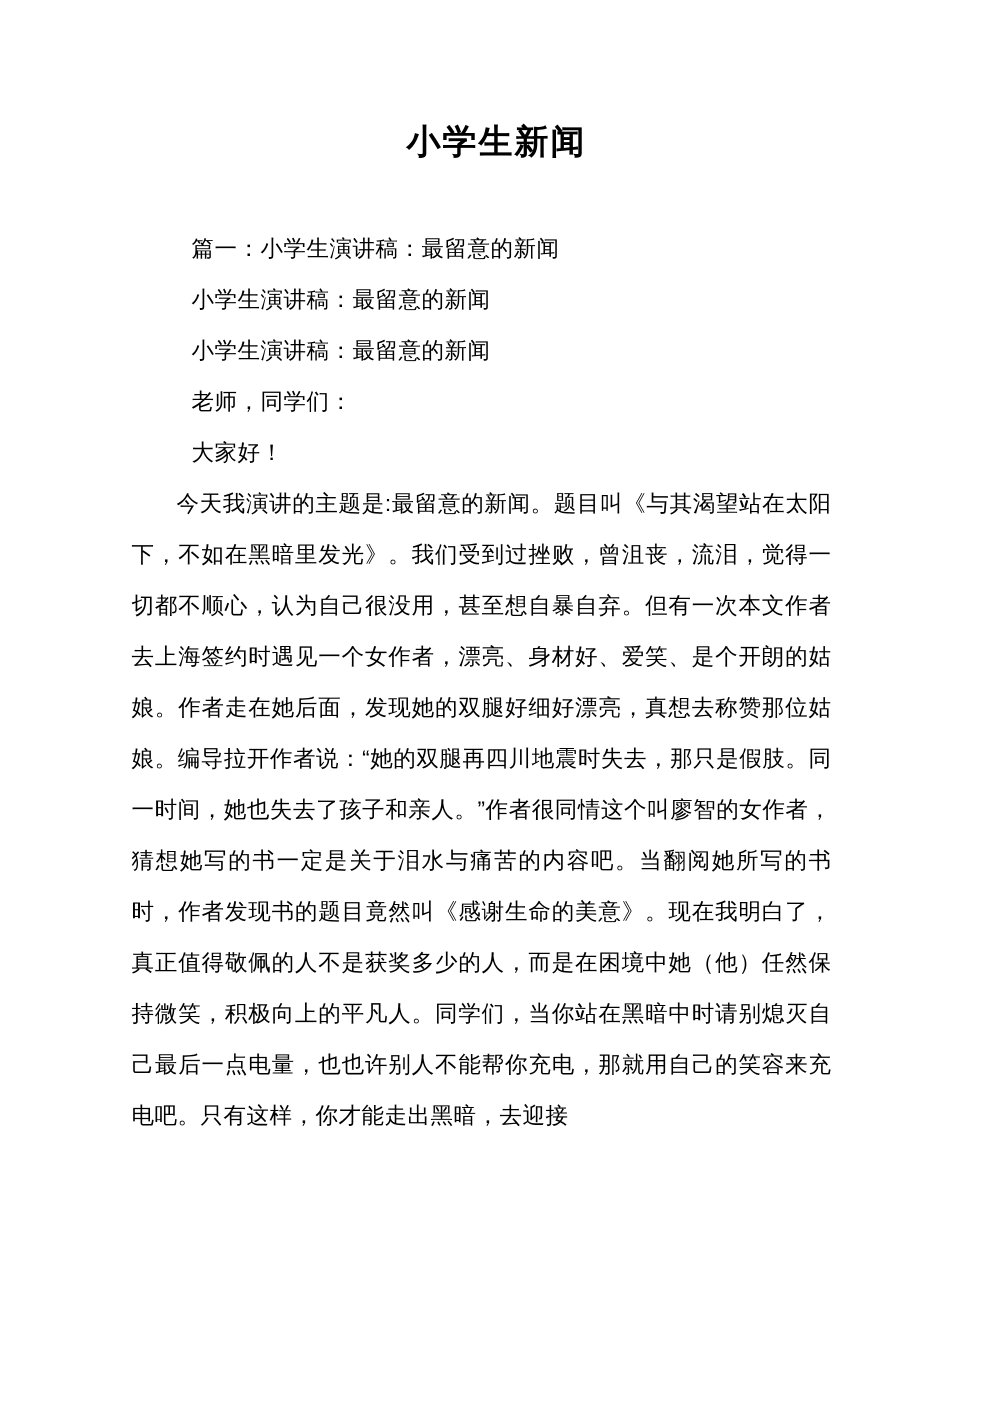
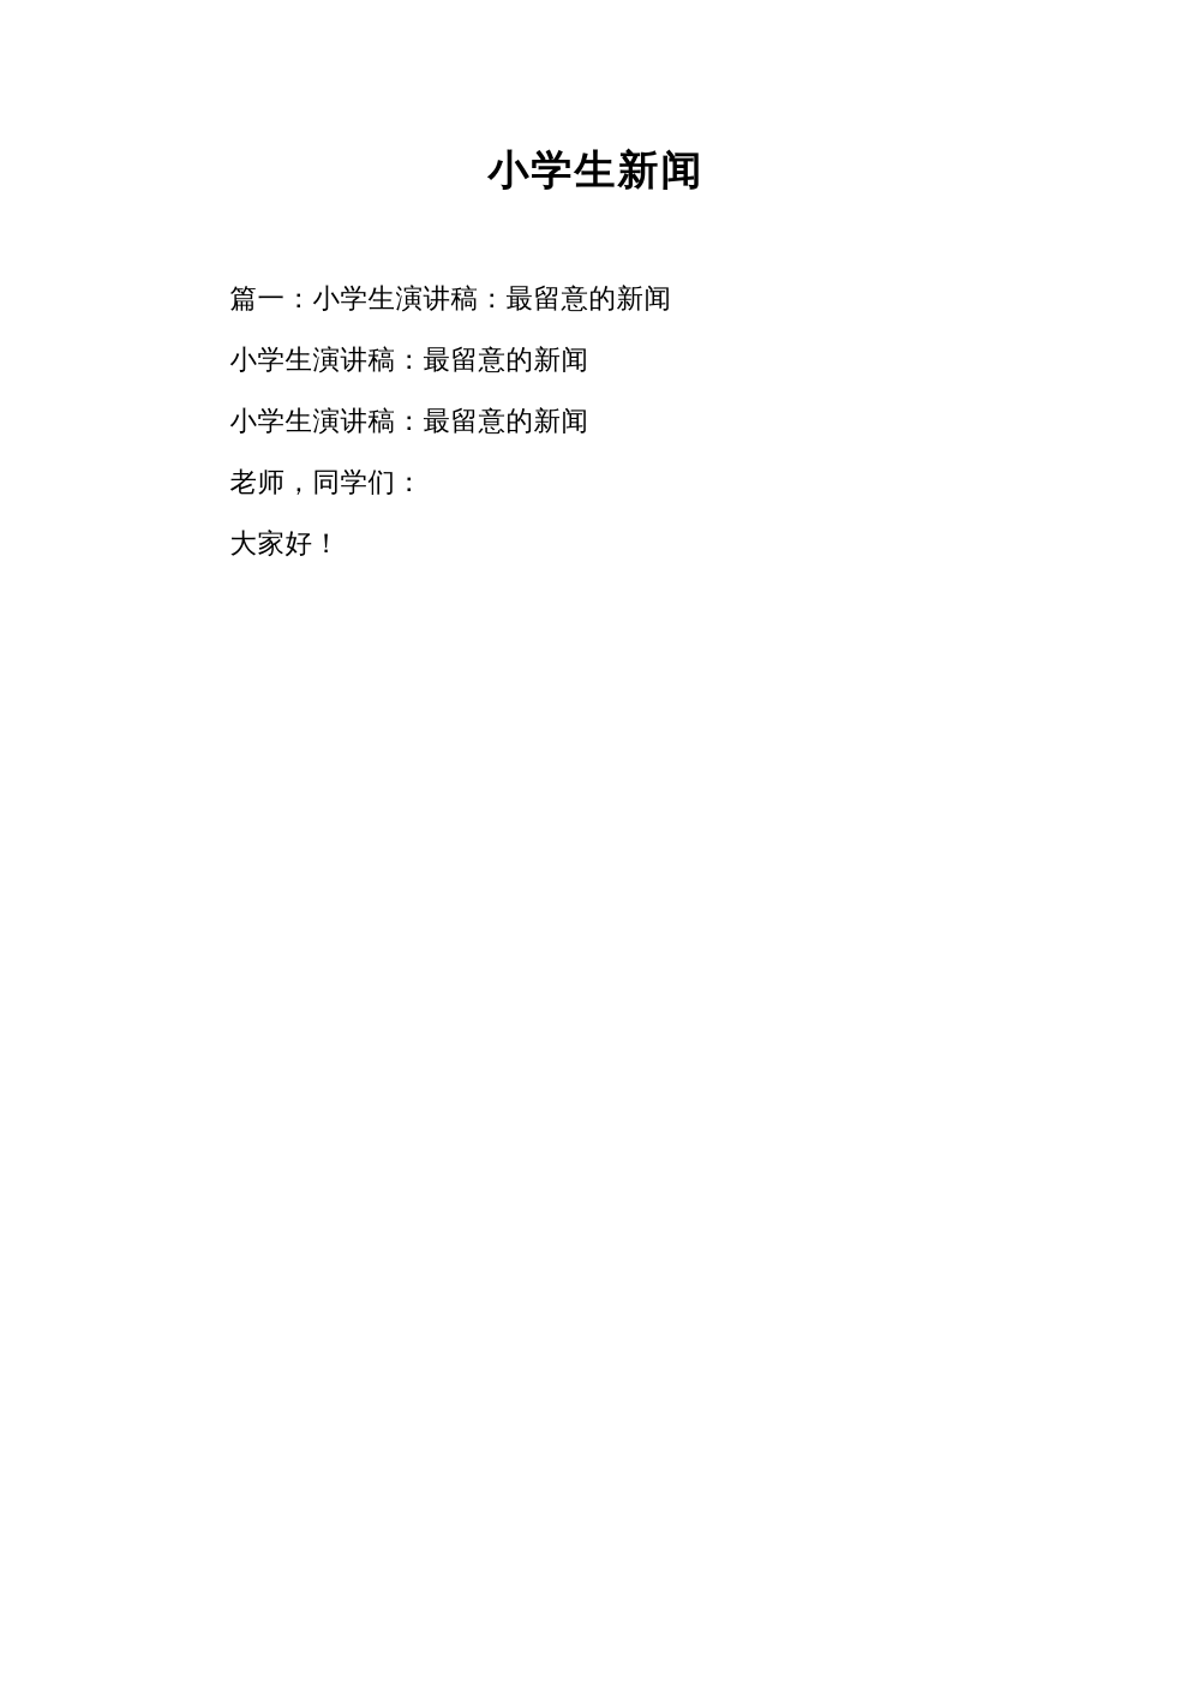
  小学生新闻
  篇一：小学生演讲稿：最留意的新闻
  小学生演讲稿：最留意的新闻
  小学生演讲稿：最留意的新闻
  老师，同学们：
  大家好！
- 今天我演讲的主题是:最留意的新闻。题目叫《与其渴望站在太阳下，不如在黑暗里发光》。我们受到过挫败，曾沮丧，流泪，觉得一切都不顺心，认为自己很没用，甚至想自暴自弃。但有一次本文作者去上海签约时遇见一个女作者，漂亮、身材好、爱笑、是个开朗的姑娘。作者走在她后面，发现她的双腿好细好漂亮，真想去称赞那位姑娘。编导拉开作者说：“她的双腿再四川地震时失去，那只是假肢。同一时间，她也失去了孩子和亲人。”作者很同情这个叫廖智的女作者，猜想她写的书一定是关于泪水与痛苦的内容吧。当翻阅她所写的书时，作者发现书的题目竟然叫《感谢生命的美意》。现在我明白了，真正值得敬佩的人不是获奖多少的人，而是在困境中她（他）任然保持微笑，积极向上的平凡人。同学们，当你站在黑暗中时请别熄灭自己最后一点电量，也也许别人不能帮你充电，那就用自己的笑容来充电吧。只有这样，你才能走出黑暗，去迎接
